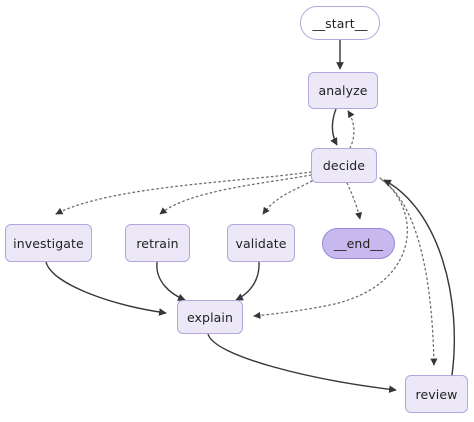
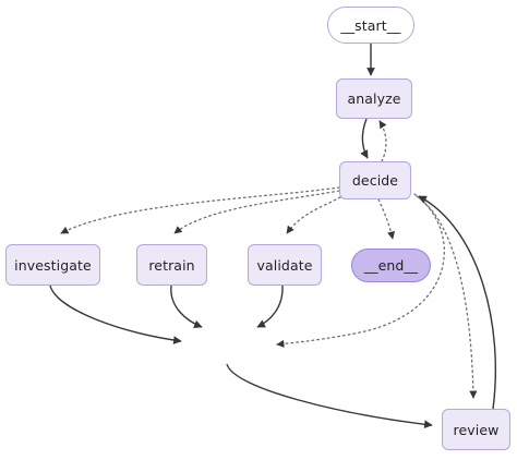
  __start__
  analyze
  decide
  investigate
  retrain
  validate
  __end__
- explain
  review
